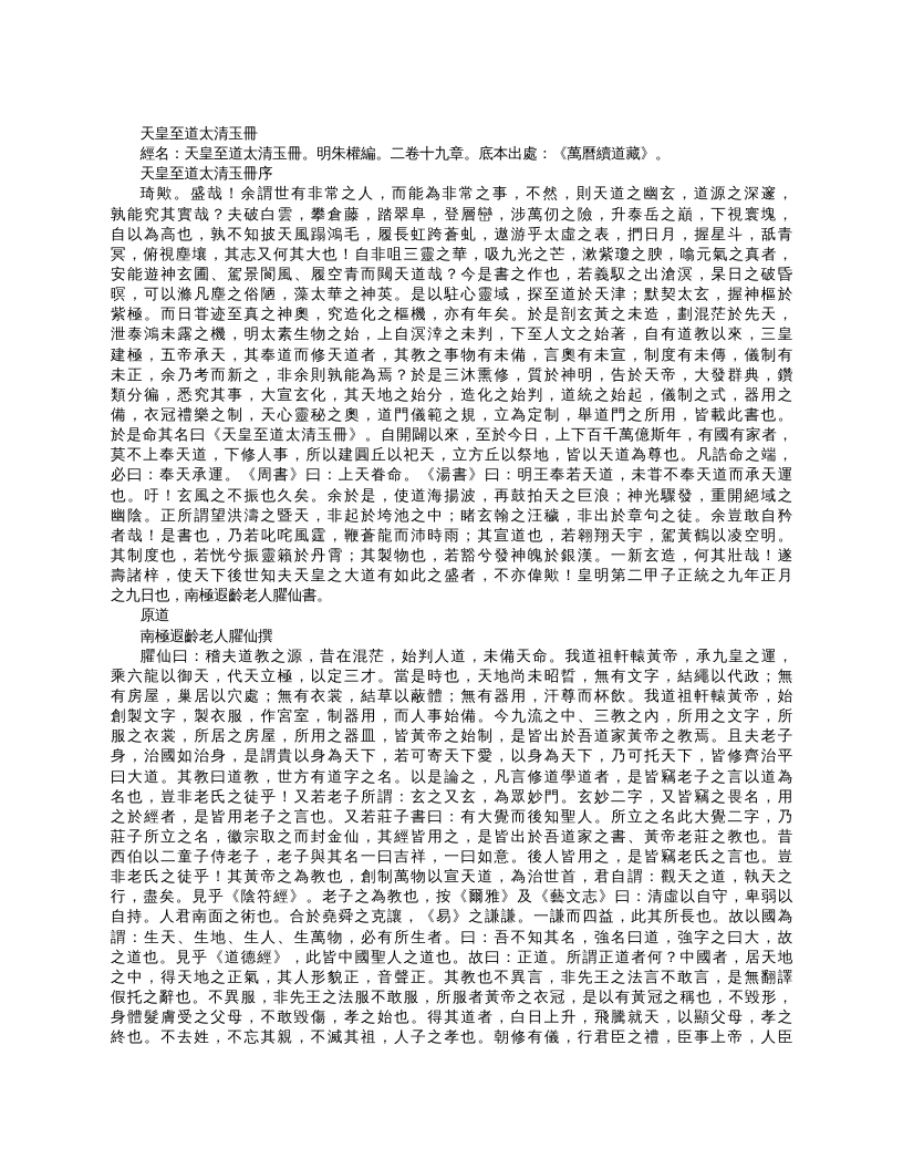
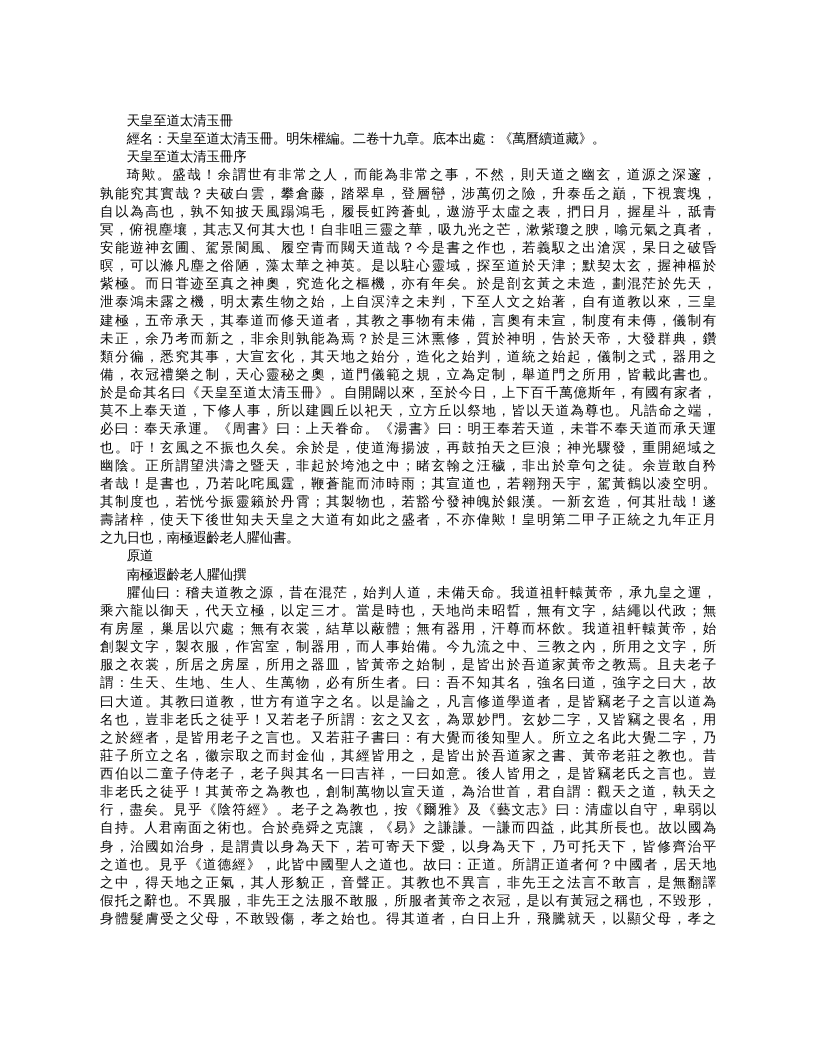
  天皇至道太清玉冊
  經名：天皇至道太清玉冊。明朱權編。二卷十九章。底本出處：《萬曆續道藏》。
  天皇至道太清玉冊序
  琦歟。盛哉！余謂世有非常之人，而能為非常之事，不然，則天道之幽玄，道源之深邃，
  孰能究其實哉？夫破白雲，攀倉藤，踏翠阜，登層巒，涉萬仞之險，升泰岳之巔，下視寰塊，
  自以為高也，孰不知披天風蹋鴻毛，履長虹跨蒼虬，遨游乎太虛之表，捫日月，握星斗，舐青
  冥，俯視塵壤，其志又何其大也！自非咀三靈之華，吸九光之芒，漱紫瓊之腴，噏元氣之真者，
  安能遊神玄圃、駕景閬風、履空青而闚天道哉？今是書之作也，若義馭之出滄溟，杲日之破昏
  暝，可以滌凡塵之俗陋，藻太華之神英。是以駐心靈域，探至道於天津；默契太玄，握神樞於
  紫極。而日甞迹至真之神奧，究造化之樞機，亦有年矣。於是剖玄黃之未造，劃混茫於先天，
  泄泰鴻未露之機，明太素生物之始，上自溟涬之未判，下至人文之始著，自有道教以來，三皇
  建極，五帝承天，其奉道而修天道者，其教之事物有未備，言奧有未宣，制度有未傳，儀制有
  未正，余乃考而新之，非余則孰能為焉？於是三沐熏修，質於神明，告於天帝，大發群典，鑽
  類分徧，悉究其事，大宣玄化，其天地之始分，造化之始判，道統之始起，儀制之式，器用之
  備，衣冠禮樂之制，天心靈秘之奧，道門儀範之規，立為定制，舉道門之所用，皆載此書也。
  於是命其名曰《天皇至道太清玉冊》。自開闢以來，至於今日，上下百千萬億斯年，有國有家者，
  莫不上奉天道，下修人事，所以建圓丘以祀天，立方丘以祭地，皆以天道為尊也。凡誥命之端，
  必曰：奉天承運。《周書》曰：上天眷命。《湯書》曰：明王奉若天道，未甞不奉天道而承天運
  也。吁！玄風之不振也久矣。余於是，使道海揚波，再鼓拍天之巨浪；神光驟發，重開絕域之
  幽陰。正所謂望洪濤之暨天，非起於垮池之中；睹玄翰之汪穢，非出於章句之徒。余豈敢自矜
  者哉！是書也，乃若叱咤風霆，鞭蒼龍而沛時雨；其宣道也，若翱翔天宇，駕黃鶴以凌空明。
  其制度也，若恍兮振靈籟於丹霄；其製物也，若豁兮發神魄於銀漢。一新玄造，何其壯哉！遂
  壽諸梓，使天下後世知夫天皇之大道有如此之盛者，不亦偉歟！皇明第二甲子正統之九年正月
  之九日也，南極遐齡老人臞仙書。
  原道
  南極遐齡老人臞仙撰
  臞仙曰：稽夫道教之源，昔在混茫，始判人道，未備天命。我道祖軒轅黃帝，承九皇之運，
  乘六龍以御天，代天立極，以定三才。當是時也，天地尚未昭晢，無有文字，結繩以代政；無
  有房屋，巢居以穴處；無有衣裳，結草以蔽體；無有器用，汗尊而杯飲。我道祖軒轅黃帝，始
  創製文字，製衣服，作宮室，制器用，而人事始備。今九流之中、三教之內，所用之文字，所
  服之衣裳，所居之房屋，所用之器皿，皆黃帝之始制，是皆出於吾道家黃帝之教焉。且夫老子
- 身，治國如治身，是謂貴以身為天下，若可寄天下愛，以身為天下，乃可托天下，皆修齊治平
+ 謂：生天、生地、生人、生萬物，必有所生者。曰：吾不知其名，強名曰道，強字之曰大，故
  曰大道。其教曰道教，世方有道字之名。以是論之，凡言修道學道者，是皆竊老子之言以道為
  名也，豈非老氏之徒乎！又若老子所謂：玄之又玄，為眾妙門。玄妙二字，又皆竊之畏名，用
  之於經者，是皆用老子之言也。又若莊子書曰：有大覺而後知聖人。所立之名此大覺二字，乃
  莊子所立之名，徽宗取之而封金仙，其經皆用之，是皆出於吾道家之書、黃帝老莊之教也。昔
  西伯以二童子侍老子，老子與其名一曰吉祥，一曰如意。後人皆用之，是皆竊老氏之言也。豈
  非老氏之徒乎！其黃帝之為教也，創制萬物以宣天道，為治世首，君自謂：觀天之道，執天之
  行，盡矣。見乎《陰符經》。老子之為教也，按《爾雅》及《藝文志》曰：清虛以自守，卑弱以
  自持。人君南面之術也。合於堯舜之克讓，《易》之謙謙。一謙而四益，此其所長也。故以國為
- 謂：生天、生地、生人、生萬物，必有所生者。曰：吾不知其名，強名曰道，強字之曰大，故
+ 身，治國如治身，是謂貴以身為天下，若可寄天下愛，以身為天下，乃可托天下，皆修齊治平
  之道也。見乎《道德經》，此皆中國聖人之道也。故曰：正道。所謂正道者何？中國者，居天地
  之中，得天地之正氣，其人形貌正，音聲正。其教也不異言，非先王之法言不敢言，是無翻譯
  假托之辭也。不異服，非先王之法服不敢服，所服者黃帝之衣冠，是以有黃冠之稱也，不毀形，
  身體髮膚受之父母，不敢毀傷，孝之始也。得其道者，白日上升，飛騰就天，以顯父母，孝之
- 終也。不去姓，不忘其親，不滅其祖，人子之孝也。朝修有儀，行君臣之禮，臣事上帝，人臣
